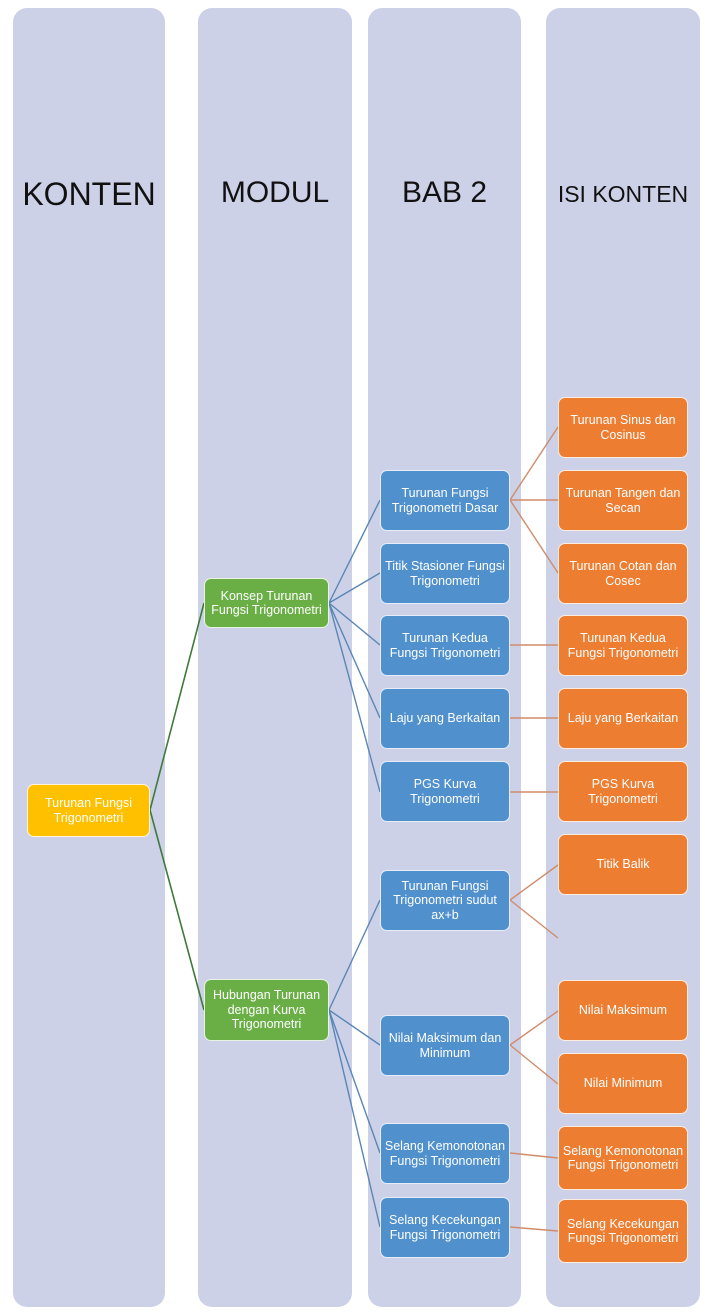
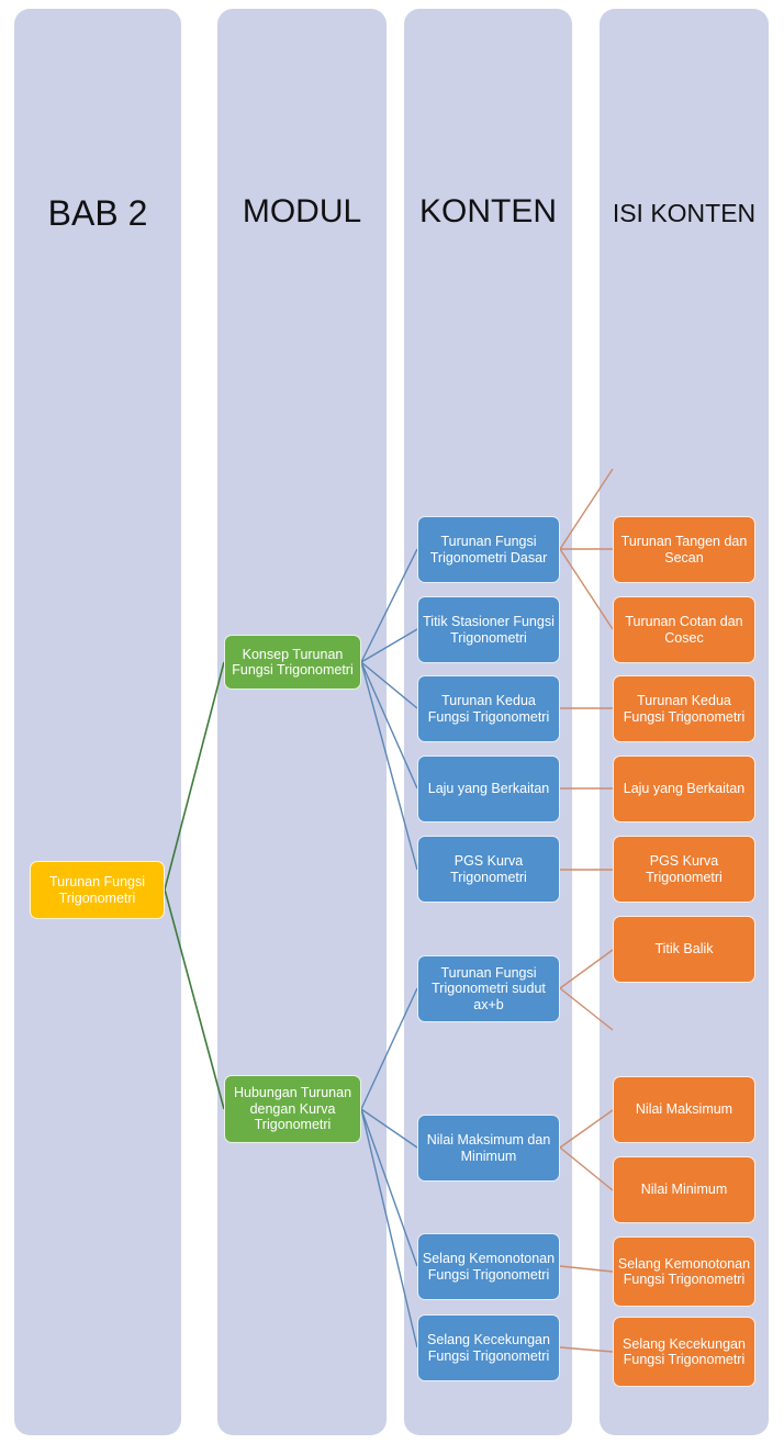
- KONTEN
+ BAB 2
  MODUL
- BAB 2
+ KONTEN
  ISI KONTEN
  Turunan Fungsi Trigonometri
  Konsep Turunan Fungsi Trigonometri
  Hubungan Turunan dengan Kurva Trigonometri
  Turunan Fungsi Trigonometri Dasar
  Titik Stasioner Fungsi Trigonometri
  Turunan Kedua Fungsi Trigonometri
  Laju yang Berkaitan
  PGS Kurva Trigonometri
  Turunan Fungsi Trigonometri sudut ax+b
  Nilai Maksimum dan Minimum
  Selang Kemonotonan Fungsi Trigonometri
  Selang Kecekungan Fungsi Trigonometri
- Turunan Sinus dan Cosinus
  Turunan Tangen dan Secan
  Turunan Cotan dan Cosec
  Turunan Kedua Fungsi Trigonometri
  Laju yang Berkaitan
  PGS Kurva Trigonometri
  Titik Balik
  Nilai Maksimum
  Nilai Minimum
  Selang Kemonotonan Fungsi Trigonometri
  Selang Kecekungan Fungsi Trigonometri
